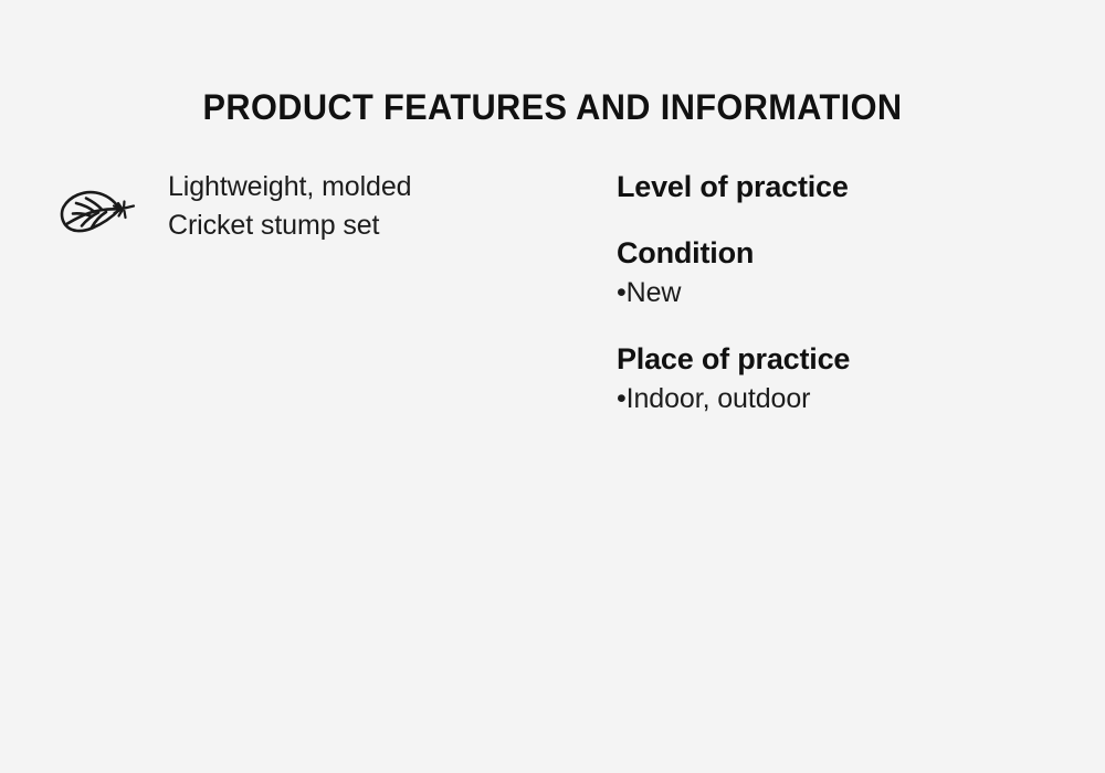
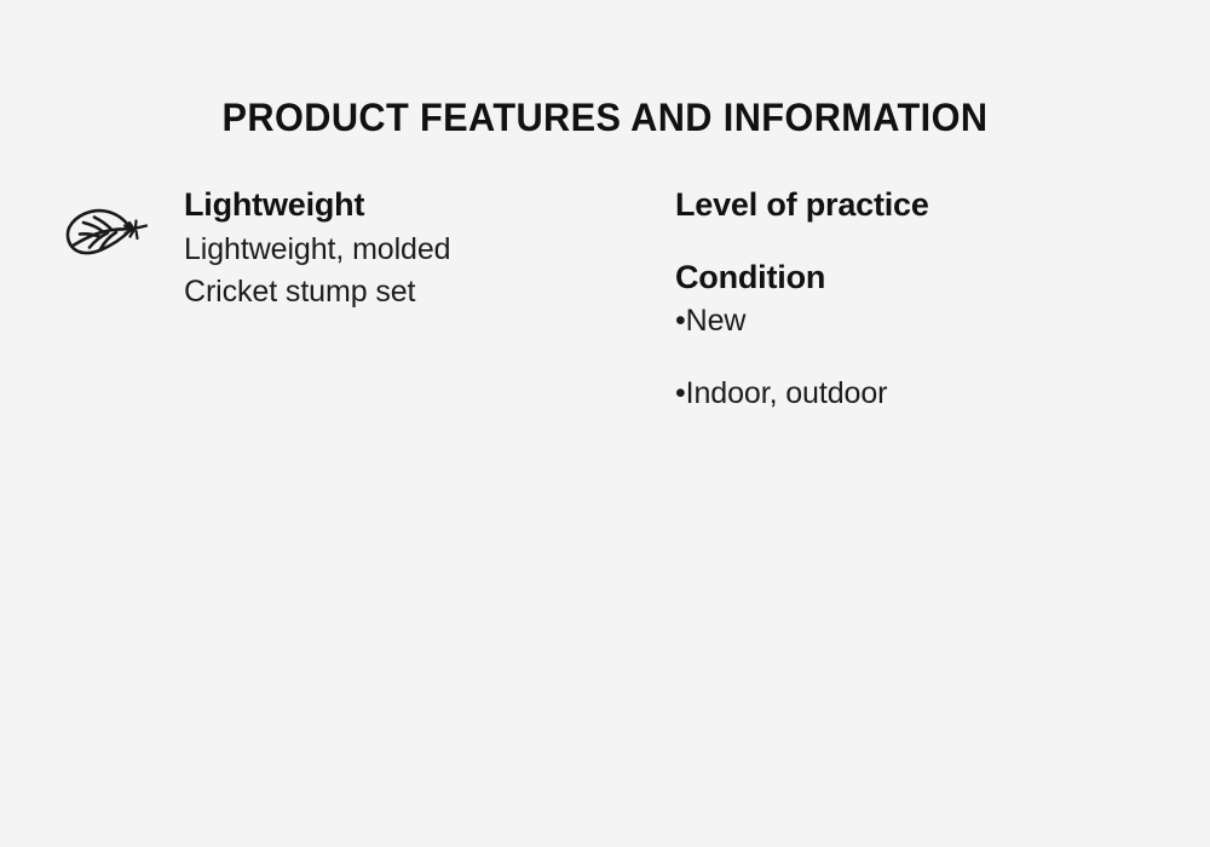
  PRODUCT FEATURES AND INFORMATION
+ Lightweight
  Lightweight, molded Cricket stump set
  Level of practice
  Condition
  •New
- Place of practice
  •Indoor, outdoor
